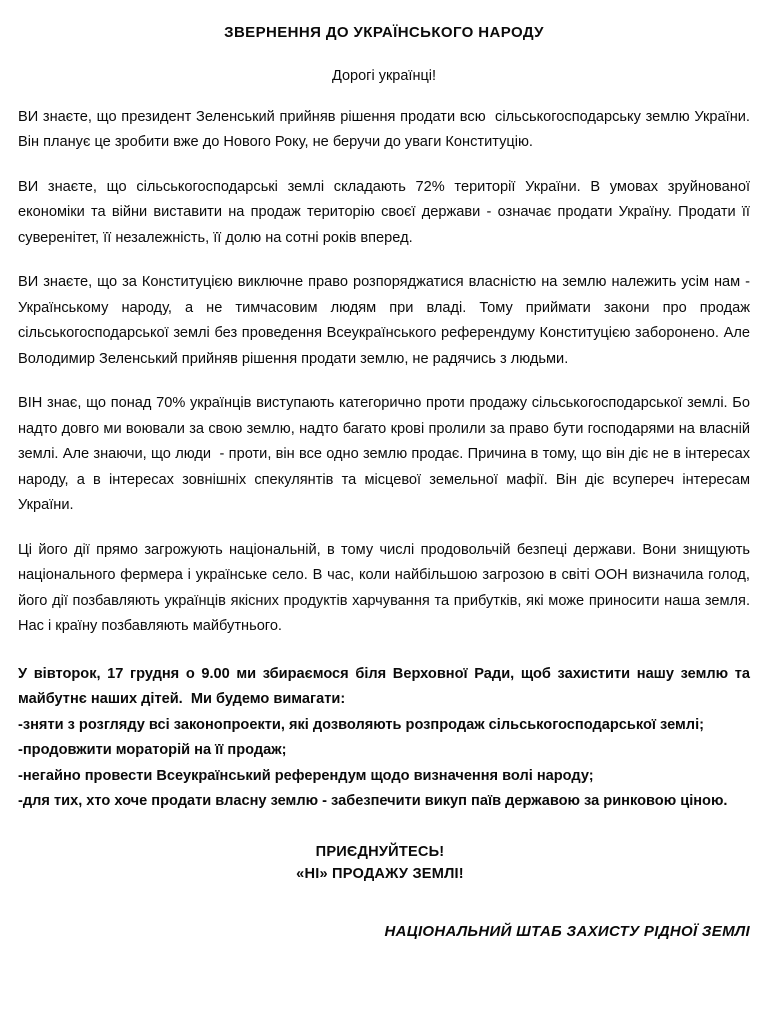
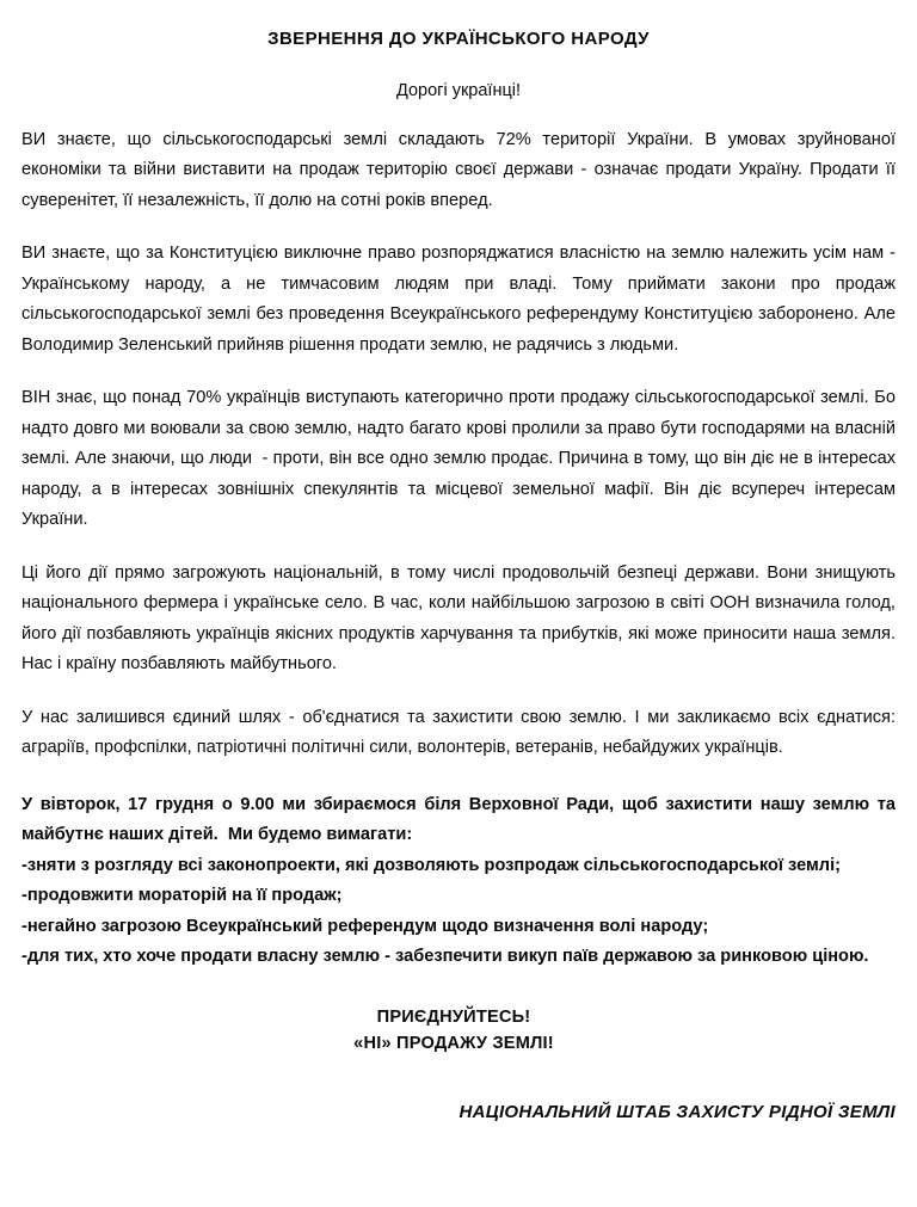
  ЗВЕРНЕННЯ ДО УКРАЇНСЬКОГО НАРОДУ
  Дорогі українці!
- ВИ знаєте, що президент Зеленський прийняв рішення продати всю сільськогосподарську землю України. Він планує це зробити вже до Нового Року, не беручи до уваги Конституцію.
  ВИ знаєте, що сільськогосподарські землі складають 72% території України. В умовах зруйнованої економіки та війни виставити на продаж територію своєї держави - означає продати Україну. Продати її суверенітет, її незалежність, її долю на сотні років вперед.
  ВИ знаєте, що за Конституцією виключне право розпоряджатися власністю на землю належить усім нам - Українському народу, а не тимчасовим людям при владі. Тому приймати закони про продаж сільськогосподарської землі без проведення Всеукраїнського референдуму Конституцією заборонено. Але Володимир Зеленський прийняв рішення продати землю, не радячись з людьми.
  ВІН знає, що понад 70% українців виступають категорично проти продажу сільськогосподарської землі. Бо надто довго ми воювали за свою землю, надто багато крові пролили за право бути господарями на власній землі. Але знаючи, що люди - проти, він все одно землю продає. Причина в тому, що він діє не в інтересах народу, а в інтересах зовнішніх спекулянтів та місцевої земельної мафії. Він діє всупереч інтересам України.
  Ці його дії прямо загрожують національній, в тому числі продовольчій безпеці держави. Вони знищують національного фермера і українське село. В час, коли найбільшою загрозою в світі ООН визначила голод, його дії позбавляють українців якісних продуктів харчування та прибутків, які може приносити наша земля. Нас і країну позбавляють майбутнього.
+ У нас залишився єдиний шлях - об'єднатися та захистити свою землю. І ми закликаємо всіх єднатися: аграріїв, профспілки, патріотичні політичні сили, волонтерів, ветеранів, небайдужих українців.
  У вівторок, 17 грудня о 9.00 ми збираємося біля Верховної Ради, щоб захистити нашу землю та майбутнє наших дітей. Ми будемо вимагати:
  -зняти з розгляду всі законопроекти, які дозволяють розпродаж сільськогосподарської землі;
  -продовжити мораторій на її продаж;
- -негайно провести Всеукраїнський референдум щодо визначення волі народу;
+ -негайно загрозою Всеукраїнський референдум щодо визначення волі народу;
  -для тих, хто хоче продати власну землю - забезпечити викуп паїв державою за ринковою ціною.
  ПРИЄДНУЙТЕСЬ!
  «НІ» ПРОДАЖУ ЗЕМЛІ!
  НАЦІОНАЛЬНИЙ ШТАБ ЗАХИСТУ РІДНОЇ ЗЕМЛІ
